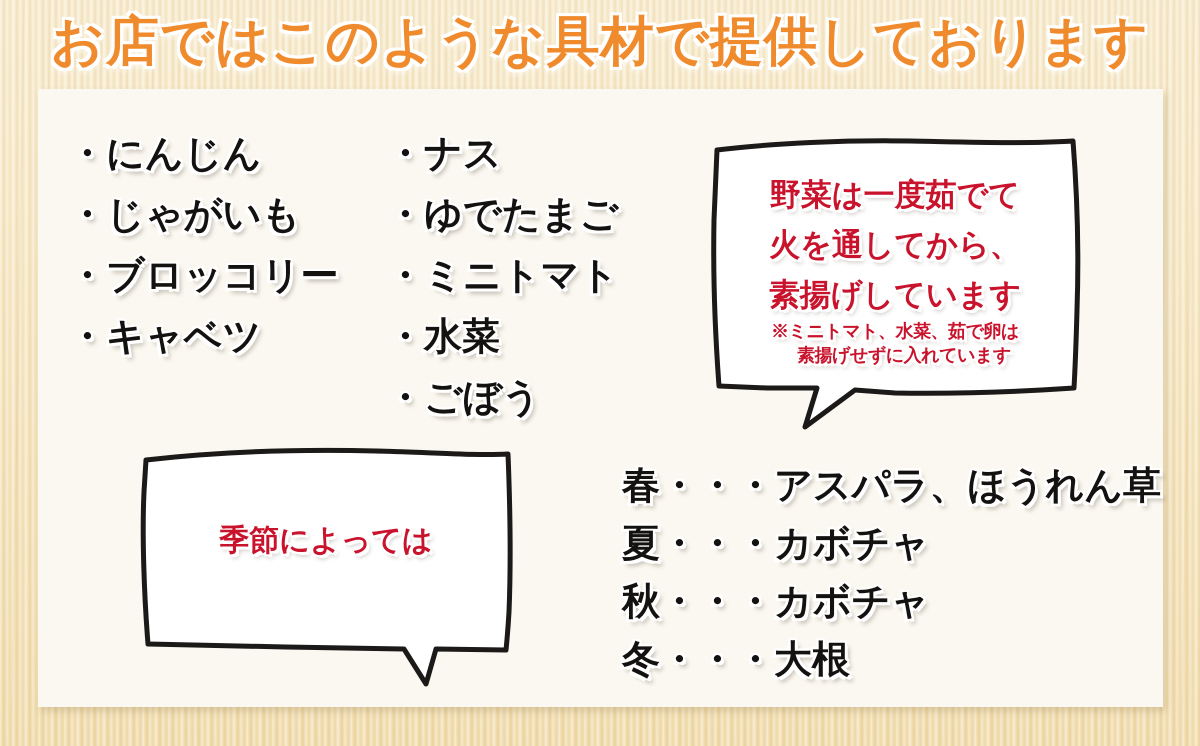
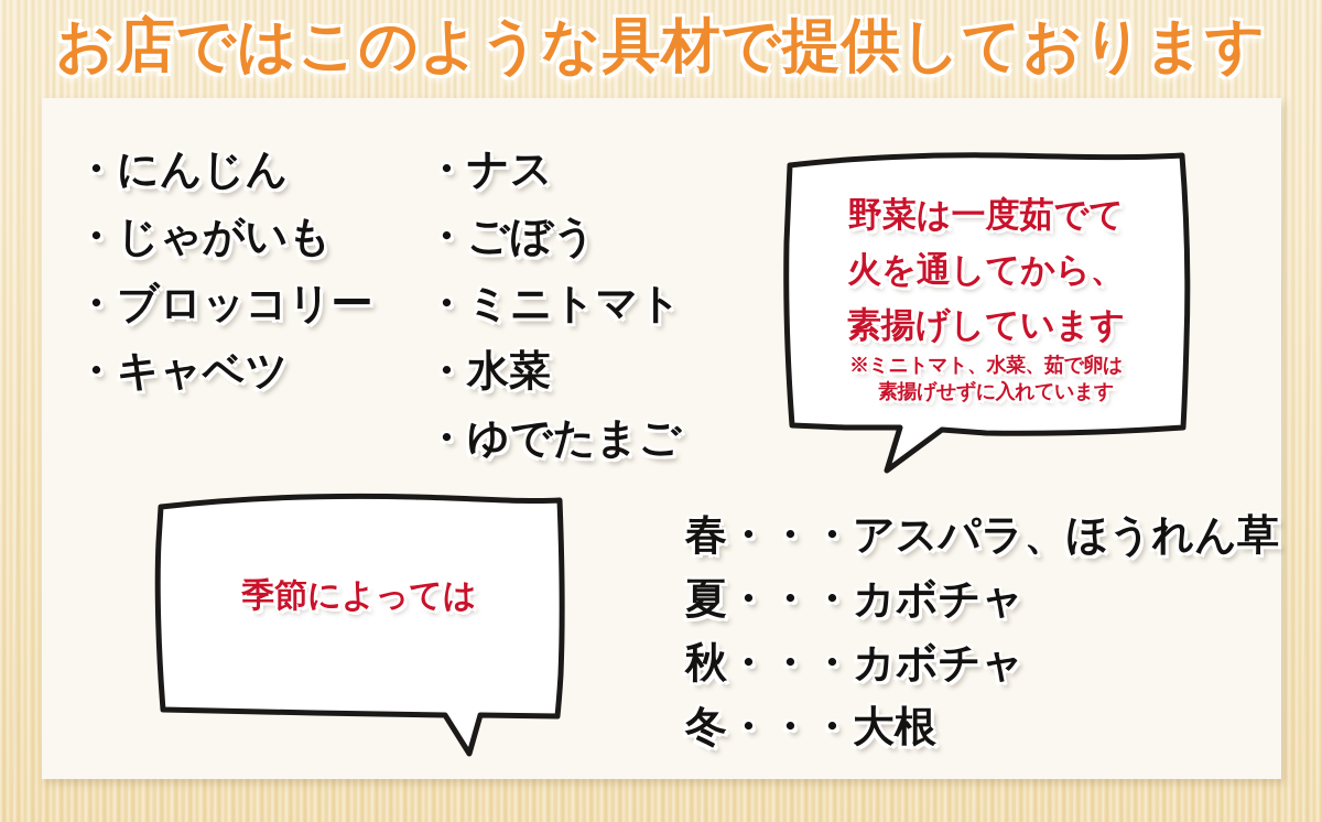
  お店ではこのような具材で提供しております
  ・にんじん
  ・じゃがいも
  ・ブロッコリー
  ・キャベツ
  ・ナス
- ・ゆでたまご
+ ・ごぼう
  ・ミニトマト
  ・水菜
- ・ごぼう
+ ・ゆでたまご
  野菜は一度茹でて
  火を通してから、
  素揚げしています
  ※ミニトマト、水菜、茹で卵は
  素揚げせずに入れています
  季節によっては
  春・・・アスパラ、ほうれん草
  夏・・・カボチャ
  秋・・・カボチャ
  冬・・・大根
